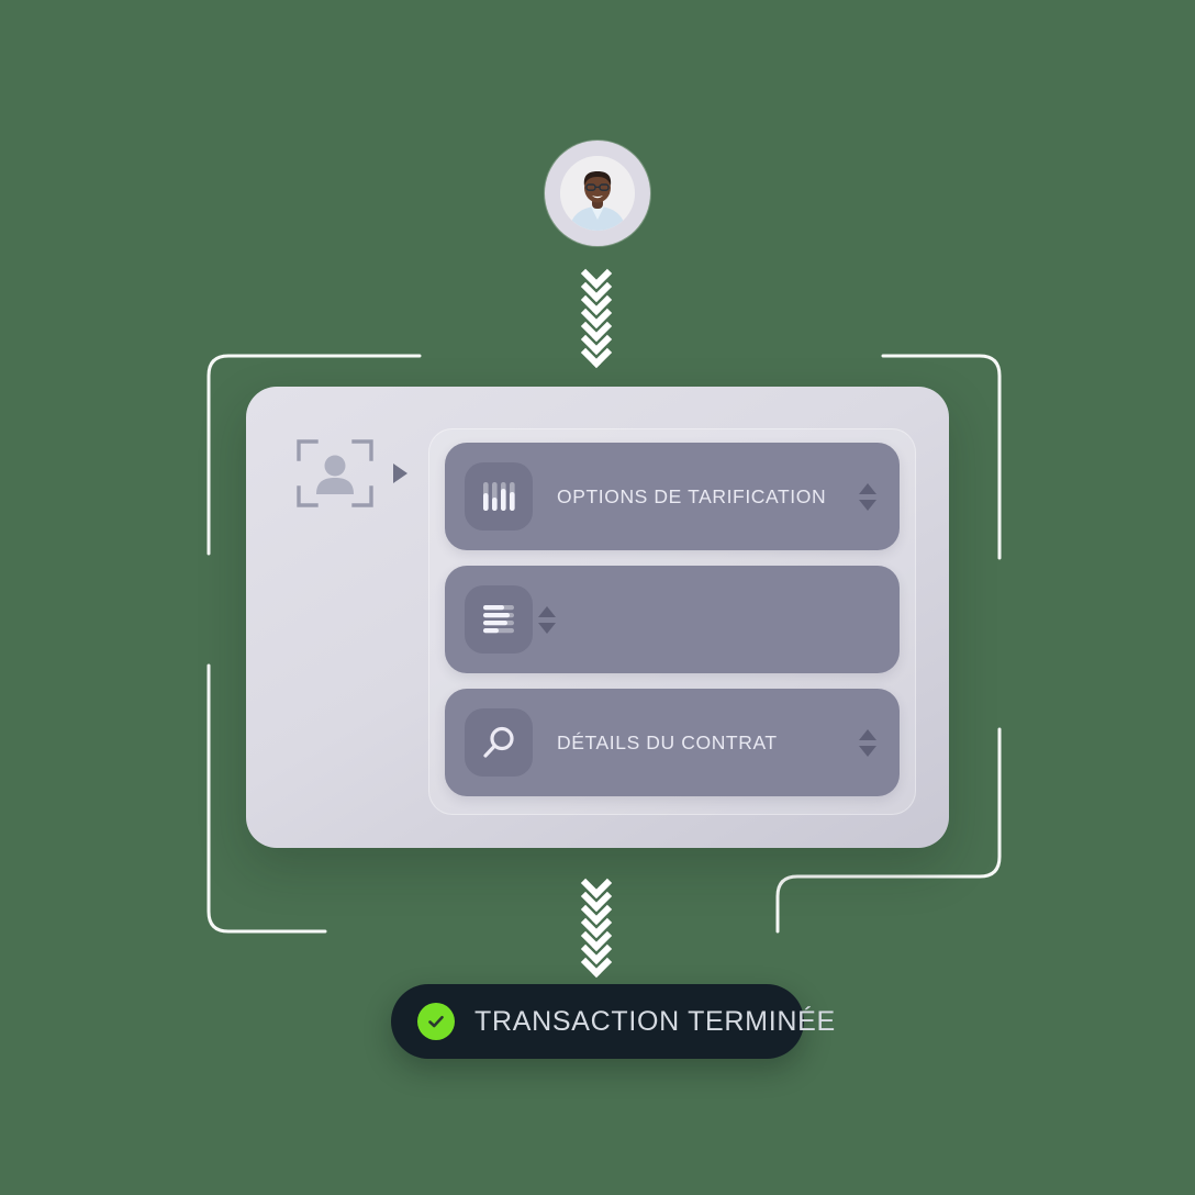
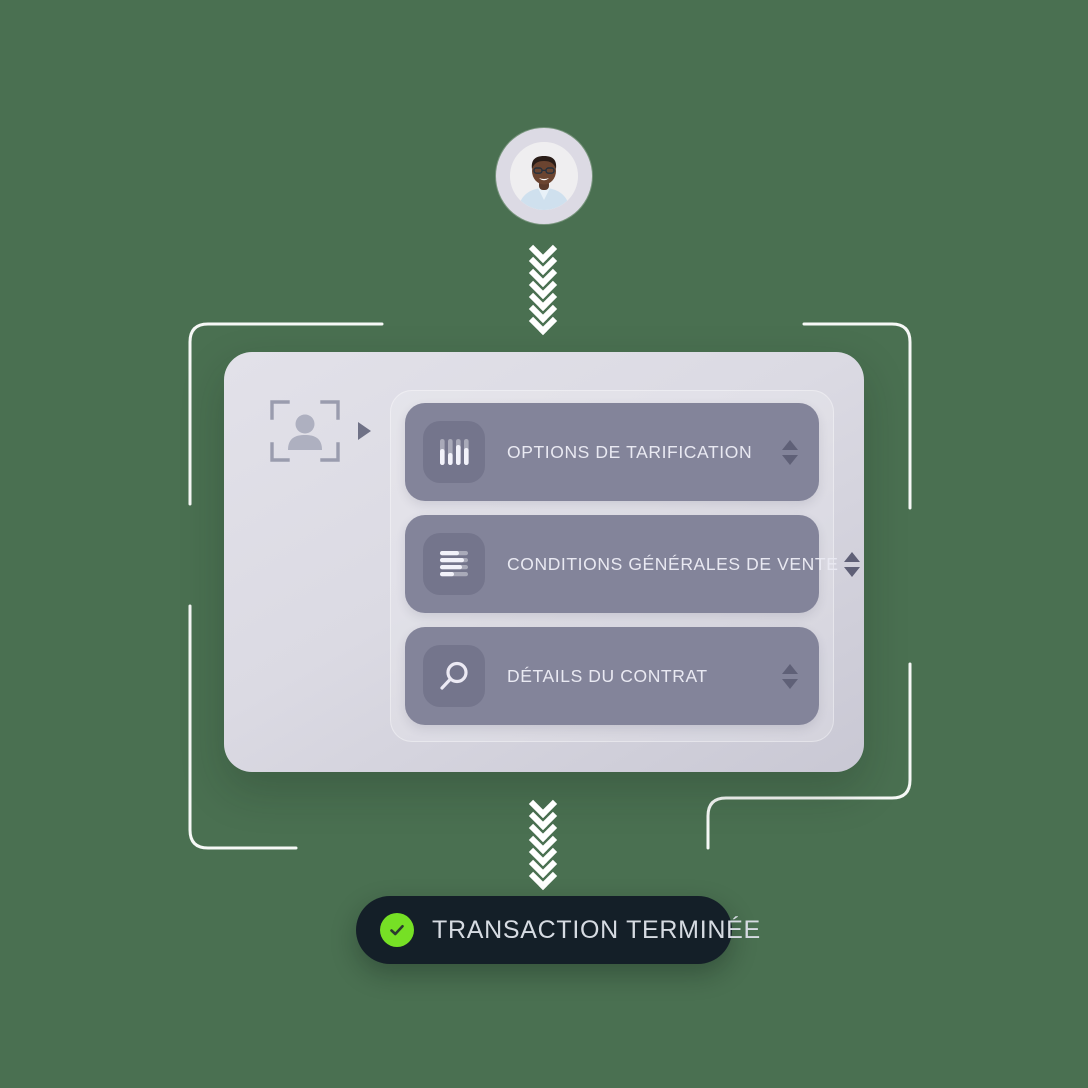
  OPTIONS DE TARIFICATION
+ CONDITIONS GÉNÉRALES DE VENTE
  DÉTAILS DU CONTRAT
  TRANSACTION TERMINÉE
